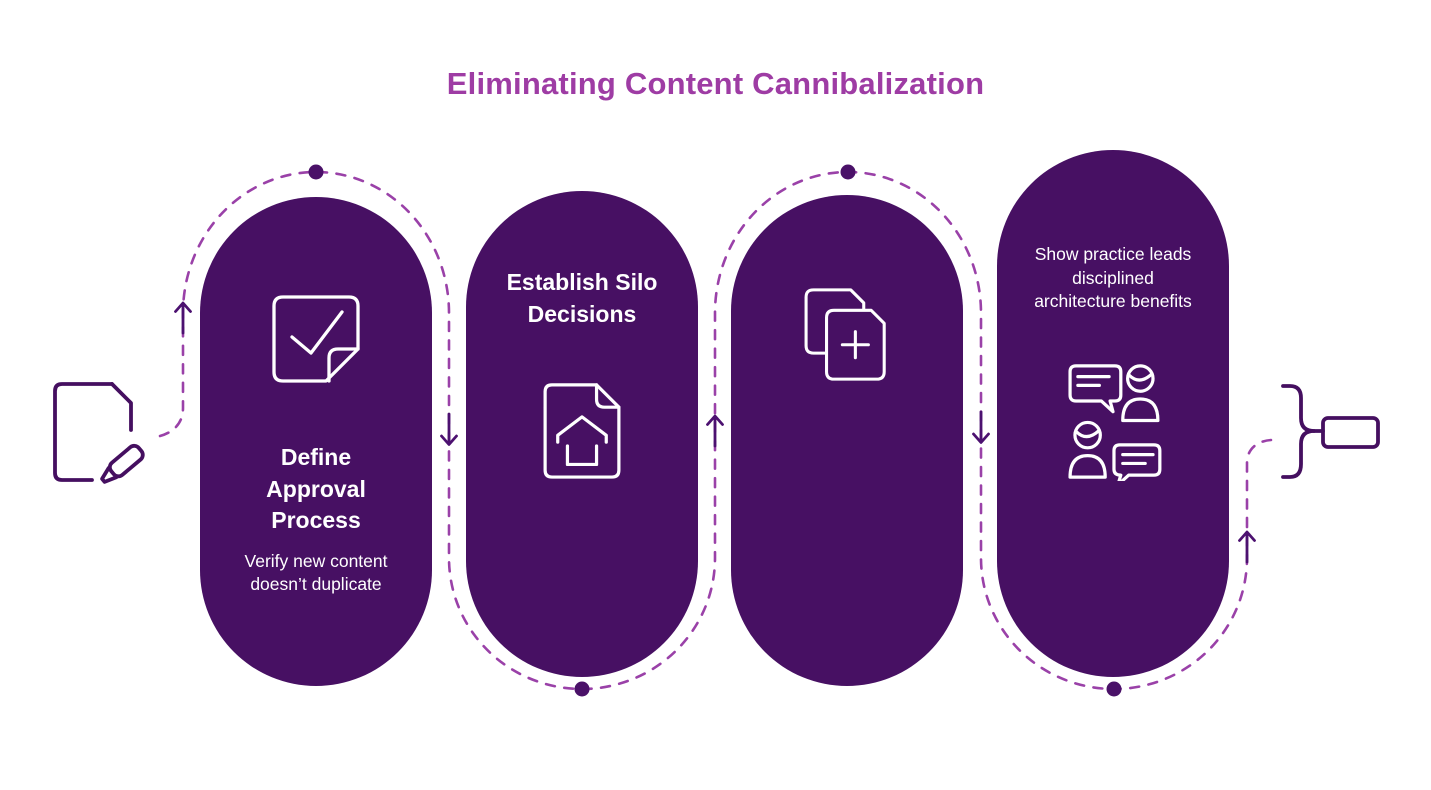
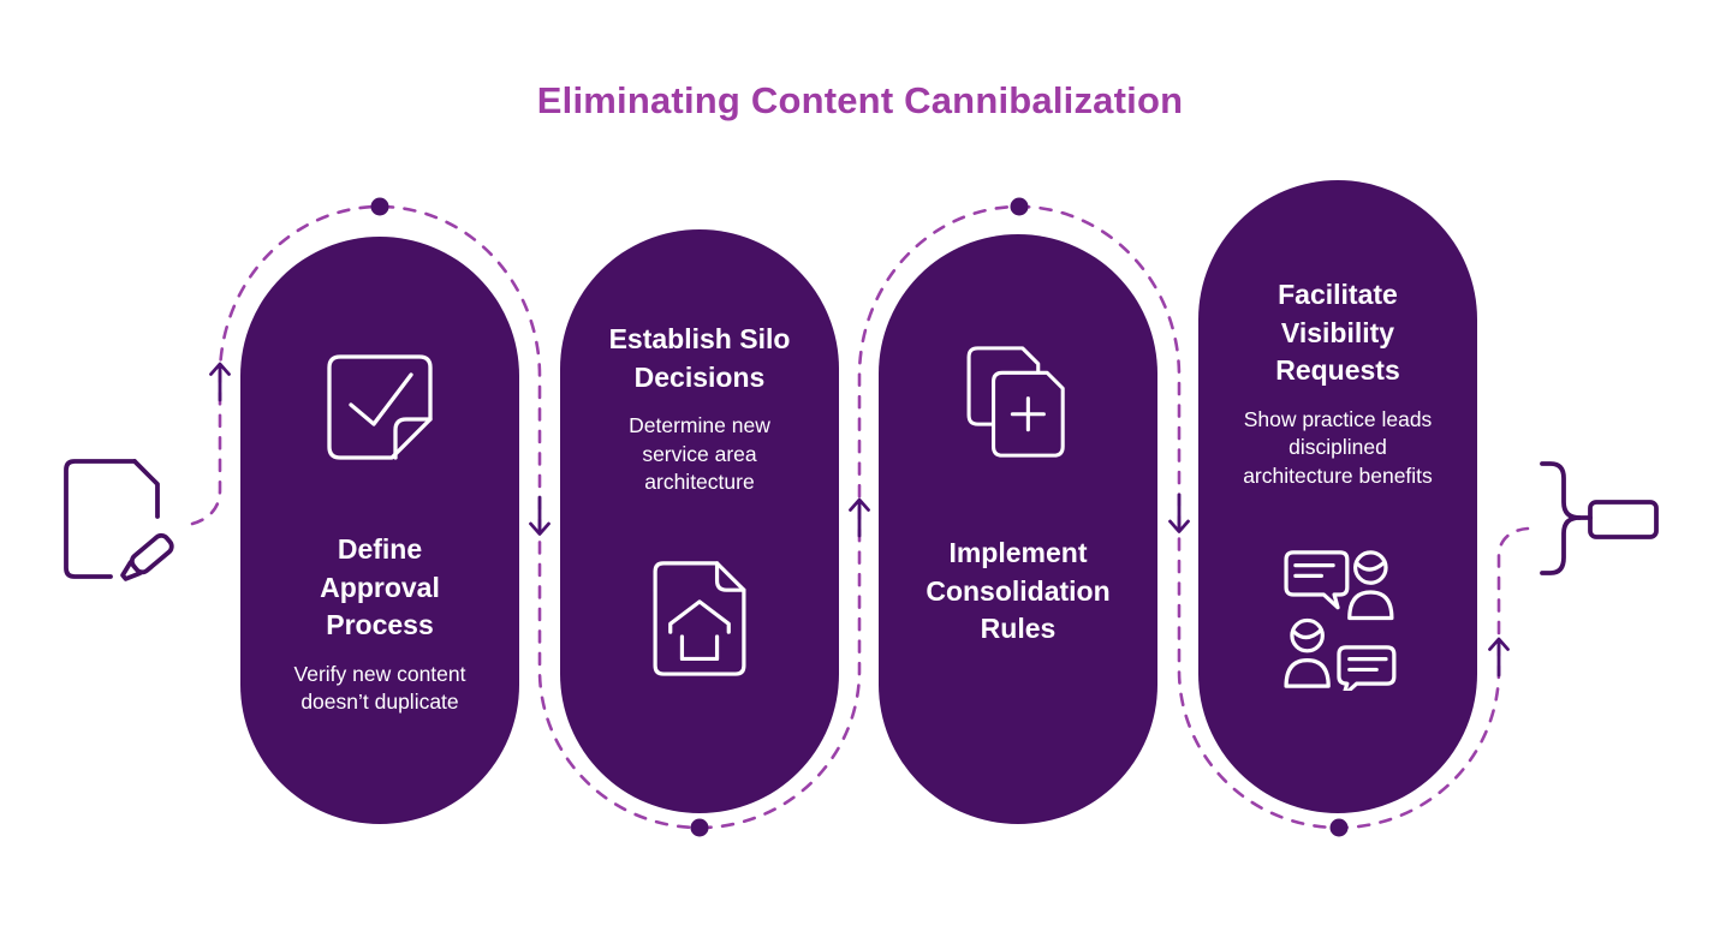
  Eliminating Content Cannibalization
  Define
  Approval
  Process
  Verify new content
  doesn’t duplicate
  Establish Silo
  Decisions
+ Determine new
+ service area
+ architecture
+ Implement
+ Consolidation
+ Rules
+ Facilitate
+ Visibility
+ Requests
  Show practice leads
  disciplined
  architecture benefits
